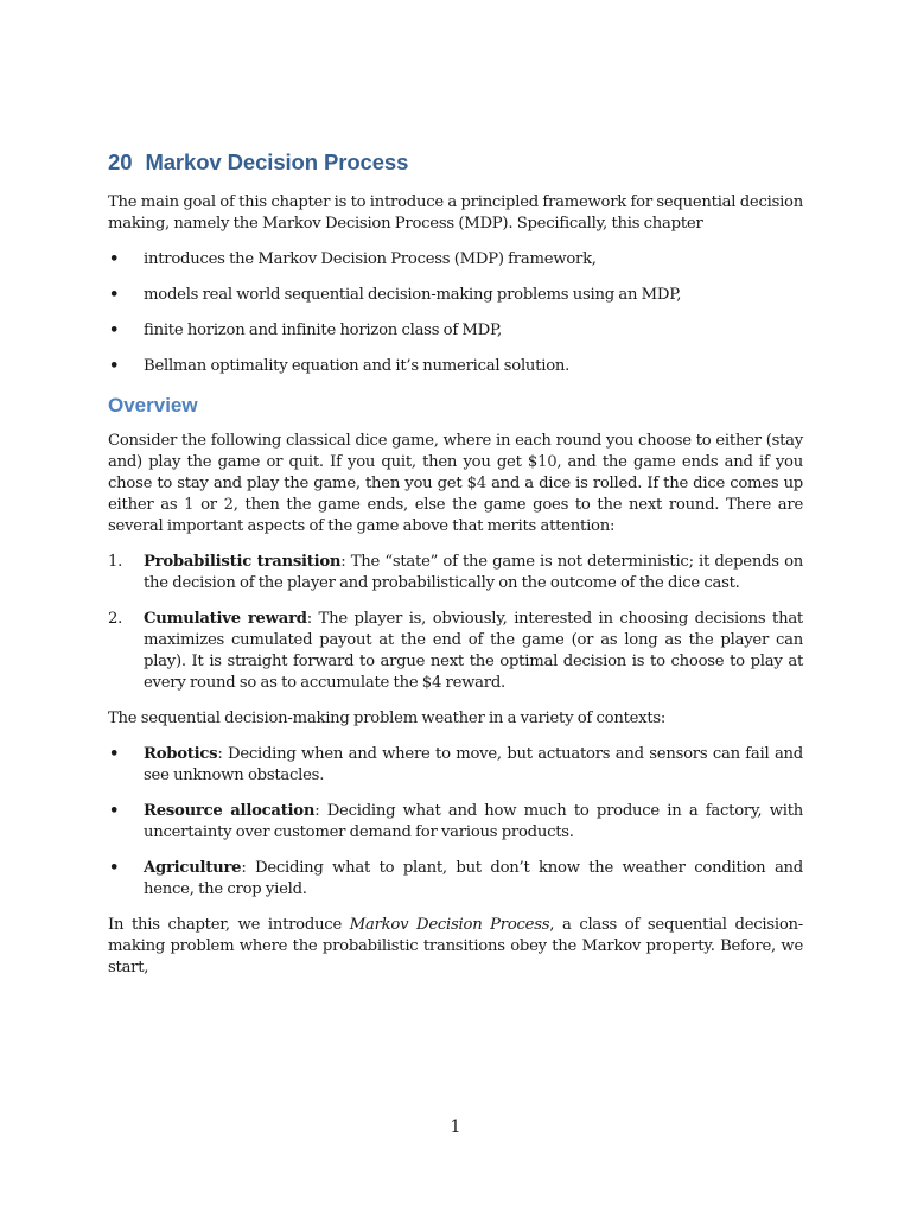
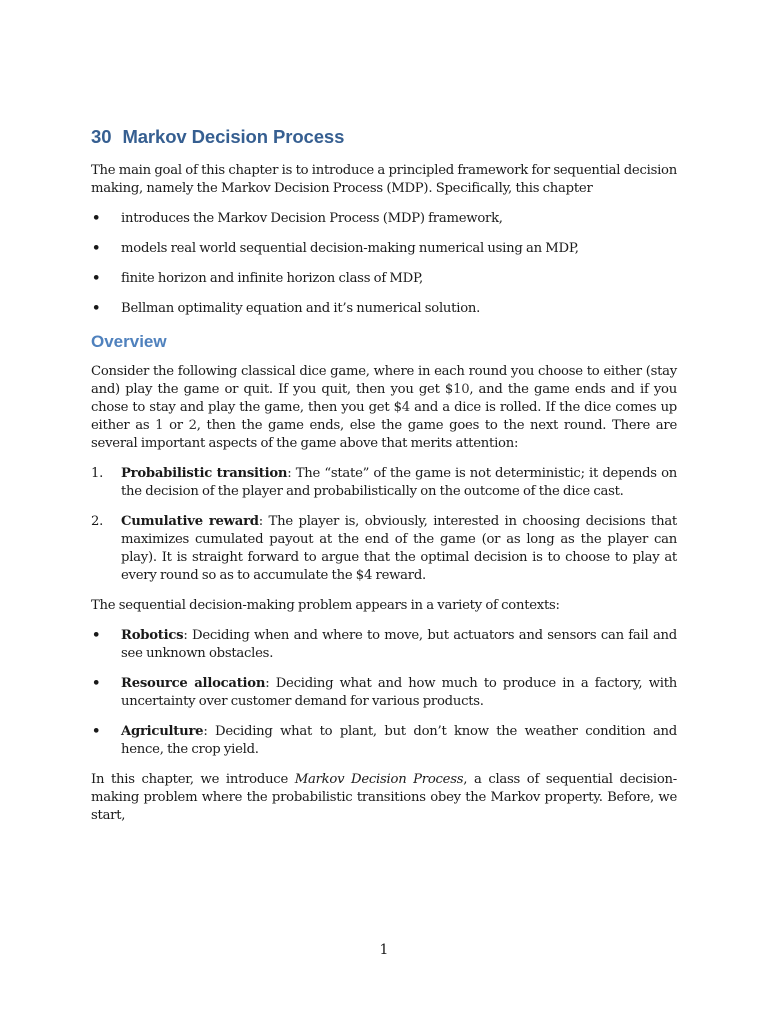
- 20 Markov Decision Process
+ 30 Markov Decision Process
  The main goal of this chapter is to introduce a principled framework for sequential decision making, namely the Markov Decision Process (MDP). Specifically, this chapter
  •
  introduces the Markov Decision Process (MDP) framework,
  •
- models real world sequential decision-making problems using an MDP,
+ models real world sequential decision-making numerical using an MDP,
  •
  finite horizon and infinite horizon class of MDP,
  •
  Bellman optimality equation and it’s numerical solution.
  Overview
  Consider the following classical dice game, where in each round you choose to either (stay and) play the game or quit. If you quit, then you get $10, and the game ends and if you chose to stay and play the game, then you get $4 and a dice is rolled. If the dice comes up either as 1 or 2, then the game ends, else the game goes to the next round. There are several important aspects of the game above that merits attention:
  1.
  Probabilistic transition: The “state” of the game is not deterministic; it depends on the decision of the player and probabilistically on the outcome of the dice cast.
  2.
- Cumulative reward: The player is, obviously, interested in choosing decisions that maximizes cumulated payout at the end of the game (or as long as the player can play). It is straight forward to argue next the optimal decision is to choose to play at every round so as to accumulate the $4 reward.
+ Cumulative reward: The player is, obviously, interested in choosing decisions that maximizes cumulated payout at the end of the game (or as long as the player can play). It is straight forward to argue that the optimal decision is to choose to play at every round so as to accumulate the $4 reward.
- The sequential decision-making problem weather in a variety of contexts:
+ The sequential decision-making problem appears in a variety of contexts:
  •
  Robotics: Deciding when and where to move, but actuators and sensors can fail and see unknown obstacles.
  •
  Resource allocation: Deciding what and how much to produce in a factory, with uncertainty over customer demand for various products.
  •
  Agriculture: Deciding what to plant, but don’t know the weather condition and hence, the crop yield.
  In this chapter, we introduce Markov Decision Process, a class of sequential decision-making problem where the probabilistic transitions obey the Markov property. Before, we start,
  1
